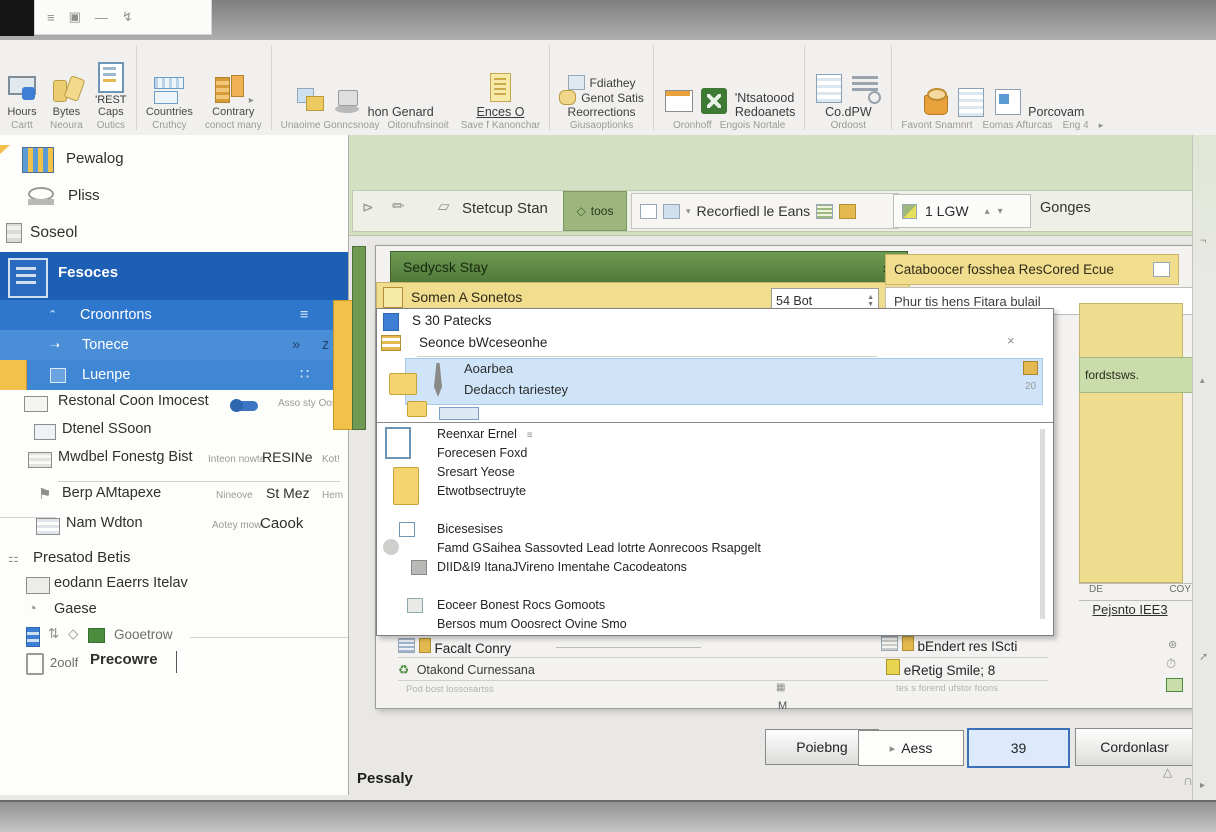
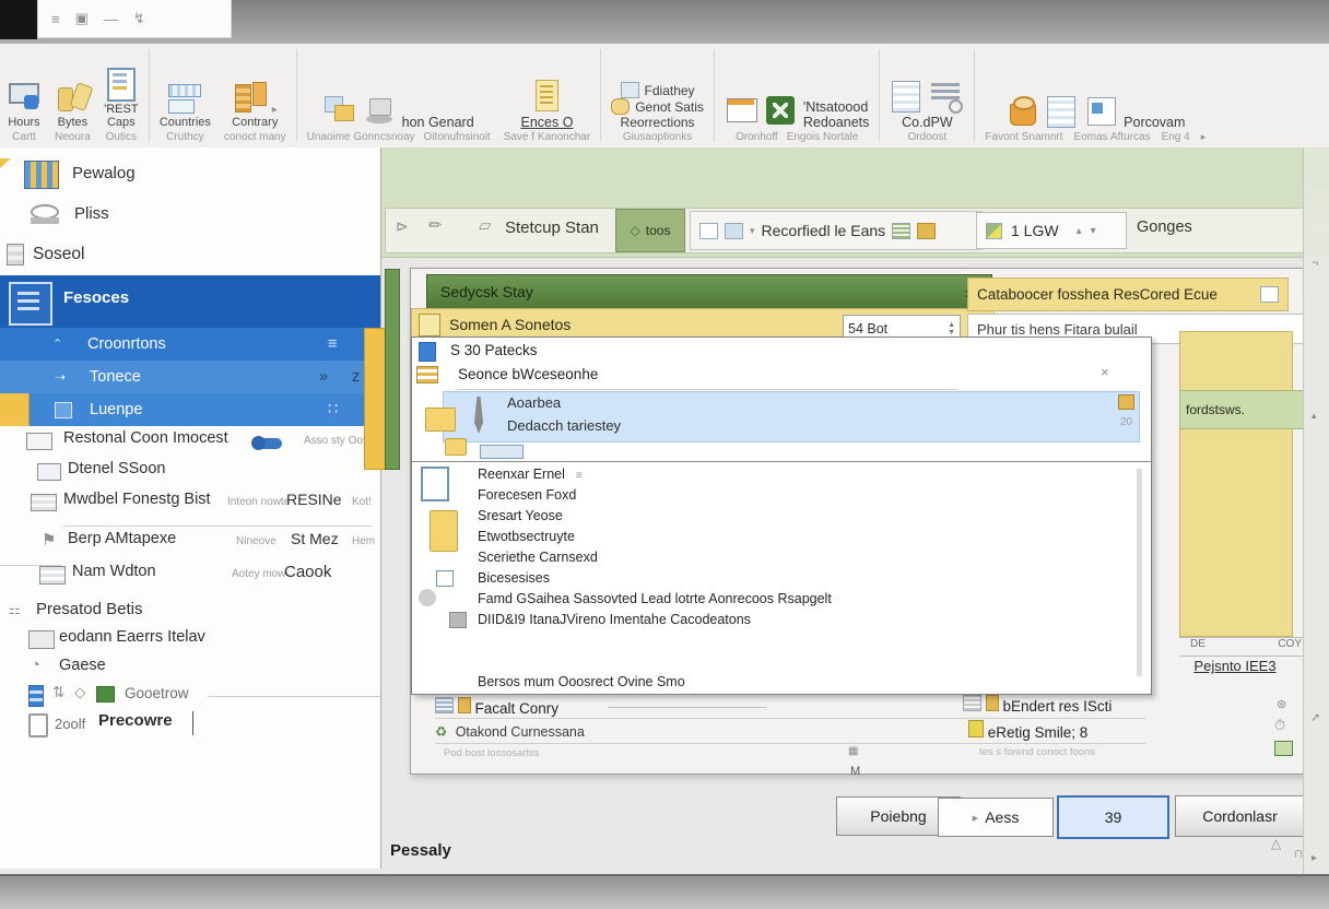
  ≡
  ▣
  —
  ↯
  Hours
  Cartt
  Bytes
  Neoura
  'REST
  Caps
  Outics
  Countries
  Cruthcy
  ▸
  Contrary
  conoct many
  hon Genard
  Unaoime Gonncsnoay
  Oitonufnsinoit
  Ences O
  Save f Kanonchar
  Fdiathey
  Genot Satis
  Reorrections
  Giusaoptionks
  'Ntsatoood
  Redoanets
  Oronhoff
  Engois Nortale
  Co.dPW
  Ordoost
  Porcovam
  Favont Snamnrt
  Eomas Afturcas
  Eng 4
  ▸
  ⊳
  ✏
  ▱
  Stetcup Stan
  ◇
  toos
  ▾
  Recorfiedl le Eans
  1 LGW
  ▴
  ▾
  Gonges
  Pewalog
  Pliss
  Soseol
  Fesoces
  ⌃
  Croonrtons
  ≡
  ➝
  Tonece
  »
  z
  Luenpe
  ∷
  Restonal Coon Imocest
  Asso sty Oo
  Dtenel SSoon
  Mwdbel Fonestg Bist
  Inteon nowte
  RESINe
  Kot!
  ⚑
  Berp AMtapexe
  Nineove
  St Mez
  Hem
  Nam Wdton
  Aotey mow
  Caook
  ⚏ Presatod Betis
  eodann Eaerrs Itelav
  ◔
  Gaese
  ⇅
  ◇
  Gooetrow
  2oolf
  Precowre
  Sedycsk Stay
  Somen A Sonetos
  54 Bot
  Cataboocer fosshea ResCored Ecue
  Phur tis hens Fitara bulail
  fordstsws.
  DE
  COY
  Pejsnto IEE3
  S 30 Patecks
  Seonce bWceseonhe
  ×
  Aoarbea
  Dedacch tariestey
  20
  Reenxar Ernel ≡
  Forecesen Foxd
  Sresart Yeose
  Etwotbsectruyte
+ Sceriethe Carnsexd
  Bicesesises
  Famd GSaihea Sassovted Lead lotrte Aonrecoos Rsapgelt
  DIID&I9 ItanaJVireno Imentahe Cacodeatons
- Eoceer Bonest Rocs Gomoots
  Bersos mum Ooosrect Ovine Smo
  Facalt Conry
  ♻ Otakond Curnessana
  Pod bost lossosartss
  ▦
  bEndert res IScti
  eRetig Smile; 8
- tes s forend ufstor foons
+ tes s forend conoct foons
  ⊛
  ⏱
  M
  Poiebng
  ▸
  Aess
  39
  Cordonlasr
  Pessaly
  △
  ∩
  ¬
  ▴
  ➚
  ▸
